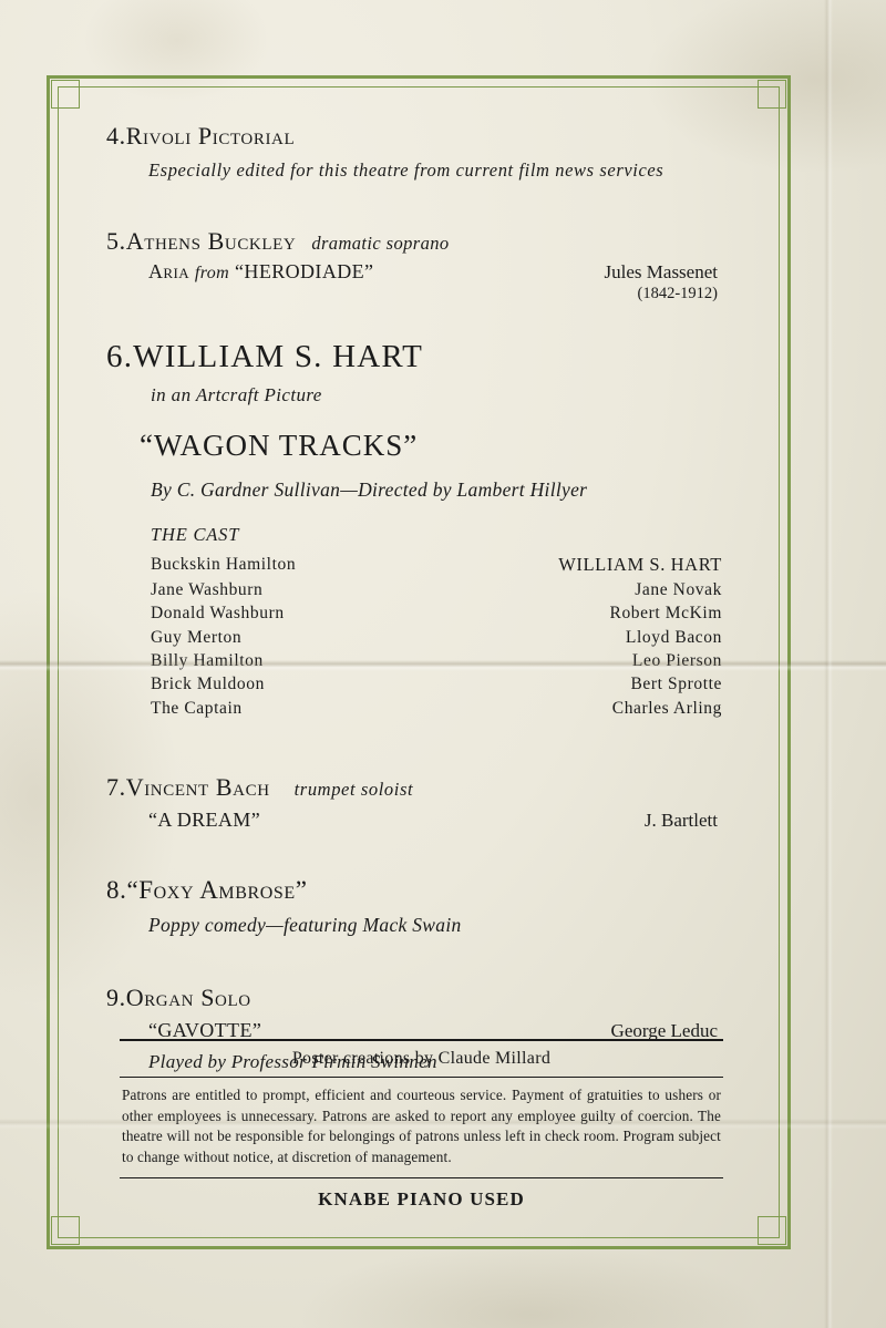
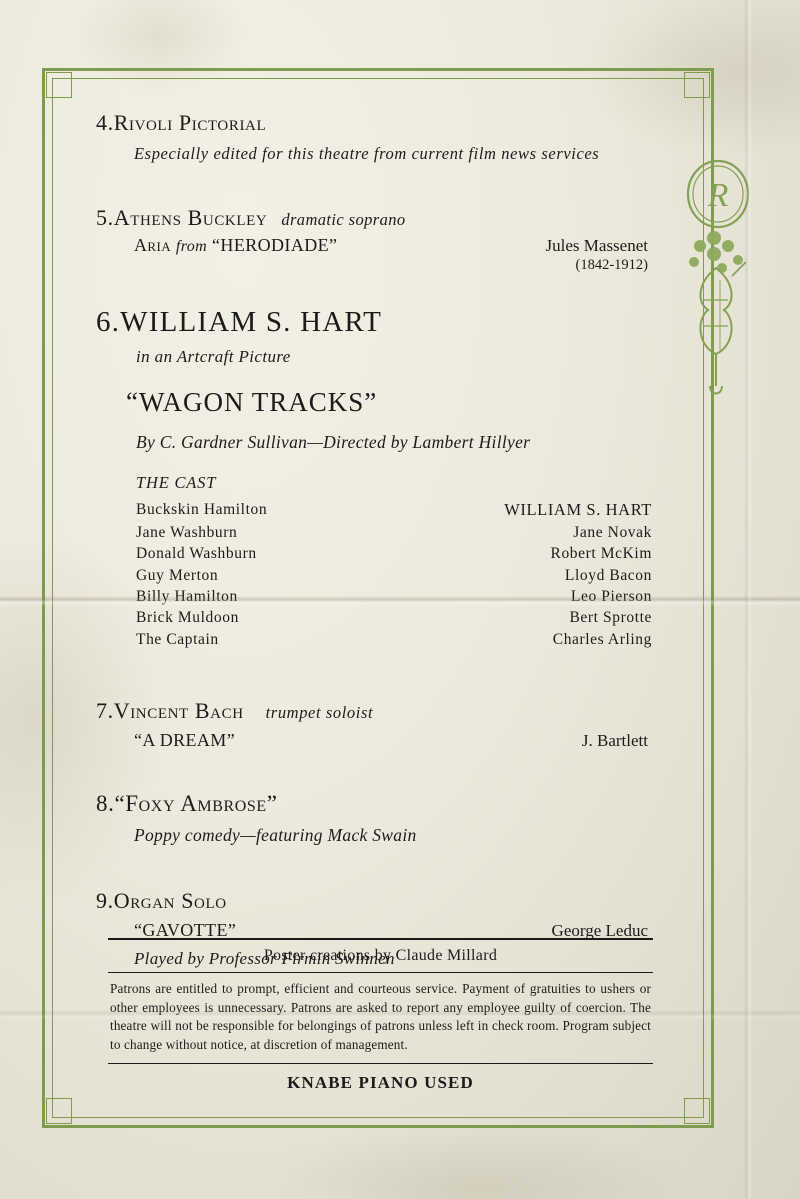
+ R
  4.Rivoli Pictorial
  Especially edited for this theatre from current film news services
  5.Athens Buckley dramatic soprano
  Aria from “HERODIADE”
  Jules Massenet
  (1842-1912)
  6.WILLIAM S. HART
  in an Artcraft Picture
  “WAGON TRACKS”
  By C. Gardner Sullivan—Directed by Lambert Hillyer
  THE CAST
  Buckskin Hamilton
  WILLIAM S. HART
  Jane Washburn
  Jane Novak
  Donald Washburn
  Robert McKim
  Guy Merton
  Lloyd Bacon
  Brick Muldoon
  Bert Sprotte
  The Captain
  Charles Arling
  7.Vincent Bach trumpet soloist
  “A DREAM”
  J. Bartlett
  8.“Foxy Ambrose”
  Poppy comedy—featuring Mack Swain
  9.Organ Solo
  “GAVOTTE”
  George Leduc
  Played by Professor Firmin Swinnen
  Poster creations by Claude Millard
  Patrons are entitled to prompt, efficient and courteous service. Payment of gratuities to ushers or other employees is unnecessary. Patrons are asked to report any employee guilty of coercion. The theatre will not be responsible for belongings of patrons unless left in check room. Program subject to change without notice, at discretion of management.
  KNABE PIANO USED
